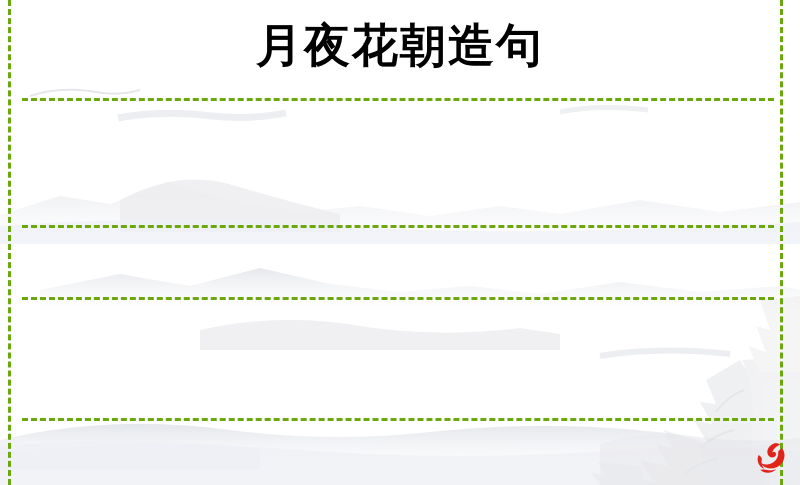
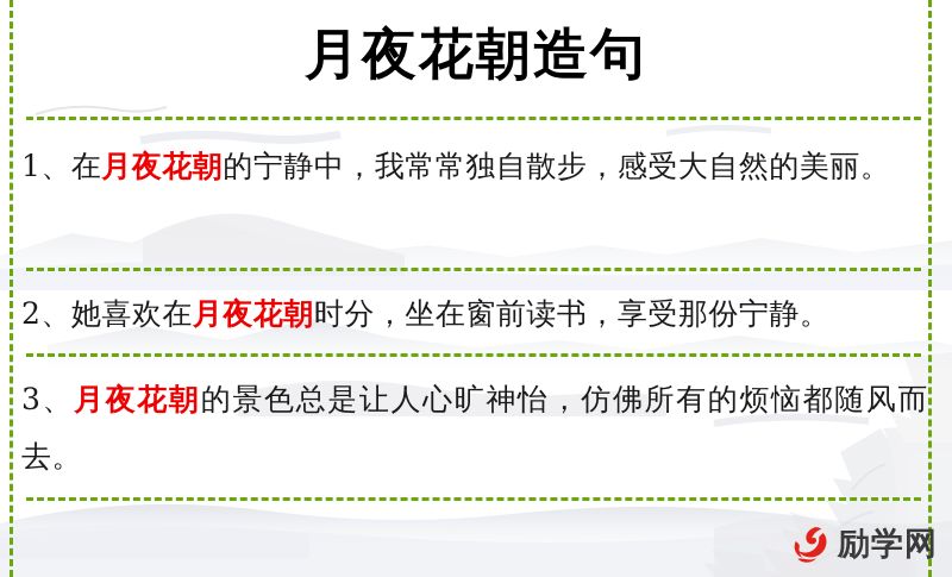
  月夜花朝造句
+ 1、在月夜花朝的宁静中，我常常独自散步，感受大自然的美丽。
+ 2、她喜欢在月夜花朝时分，坐在窗前读书，享受那份宁静。
+ 3、月夜花朝的景色总是让人心旷神怡，仿佛所有的烦恼都随风而去。
+ 励学网
